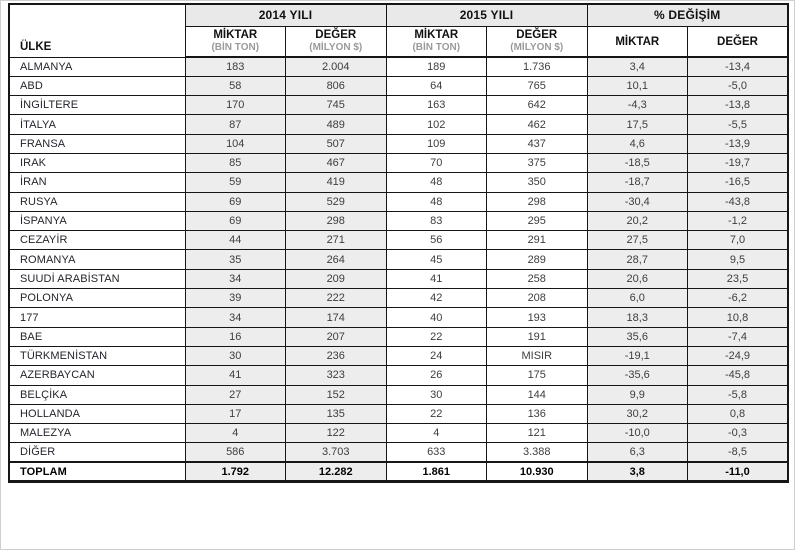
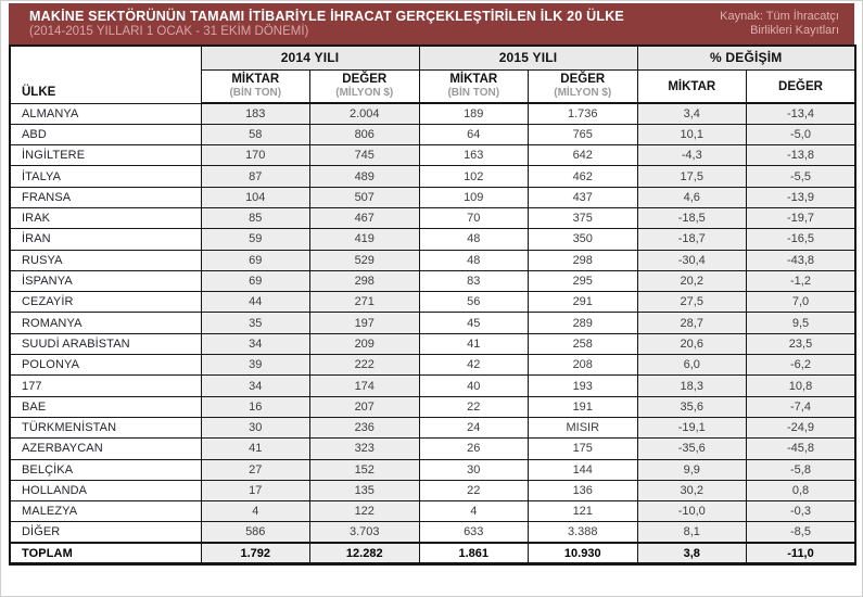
+ MAKİNE SEKTÖRÜNÜN TAMAMI İTİBARİYLE İHRACAT GERÇEKLEŞTİRİLEN İLK 20 ÜLKE
+ (2014-2015 YILLARI 1 OCAK - 31 EKİM DÖNEMİ)
+ Kaynak: Tüm İhracatçı
+ Birlikleri Kayıtları
  ÜLKE	2014 YILI	2015 YILI	% DEĞİŞİM
  MİKTAR (BİN TON)	DEĞER (MİLYON $)	MİKTAR (BİN TON)	DEĞER (MİLYON $)	MİKTAR	DEĞER
  ALMANYA	183	2.004	189	1.736	3,4	-13,4
  ABD	58	806	64	765	10,1	-5,0
  İNGİLTERE	170	745	163	642	-4,3	-13,8
  İTALYA	87	489	102	462	17,5	-5,5
  FRANSA	104	507	109	437	4,6	-13,9
  IRAK	85	467	70	375	-18,5	-19,7
  İRAN	59	419	48	350	-18,7	-16,5
  RUSYA	69	529	48	298	-30,4	-43,8
  İSPANYA	69	298	83	295	20,2	-1,2
  CEZAYİR	44	271	56	291	27,5	7,0
- ROMANYA	35	264	45	289	28,7	9,5
+ ROMANYA	35	197	45	289	28,7	9,5
  SUUDİ ARABİSTAN	34	209	41	258	20,6	23,5
  POLONYA	39	222	42	208	6,0	-6,2
  177	34	174	40	193	18,3	10,8
  BAE	16	207	22	191	35,6	-7,4
  TÜRKMENİSTAN	30	236	24	MISIR	-19,1	-24,9
  AZERBAYCAN	41	323	26	175	-35,6	-45,8
  BELÇİKA	27	152	30	144	9,9	-5,8
  HOLLANDA	17	135	22	136	30,2	0,8
  MALEZYA	4	122	4	121	-10,0	-0,3
- DİĞER	586	3.703	633	3.388	6,3	-8,5
+ DİĞER	586	3.703	633	3.388	8,1	-8,5
  TOPLAM	1.792	12.282	1.861	10.930	3,8	-11,0
